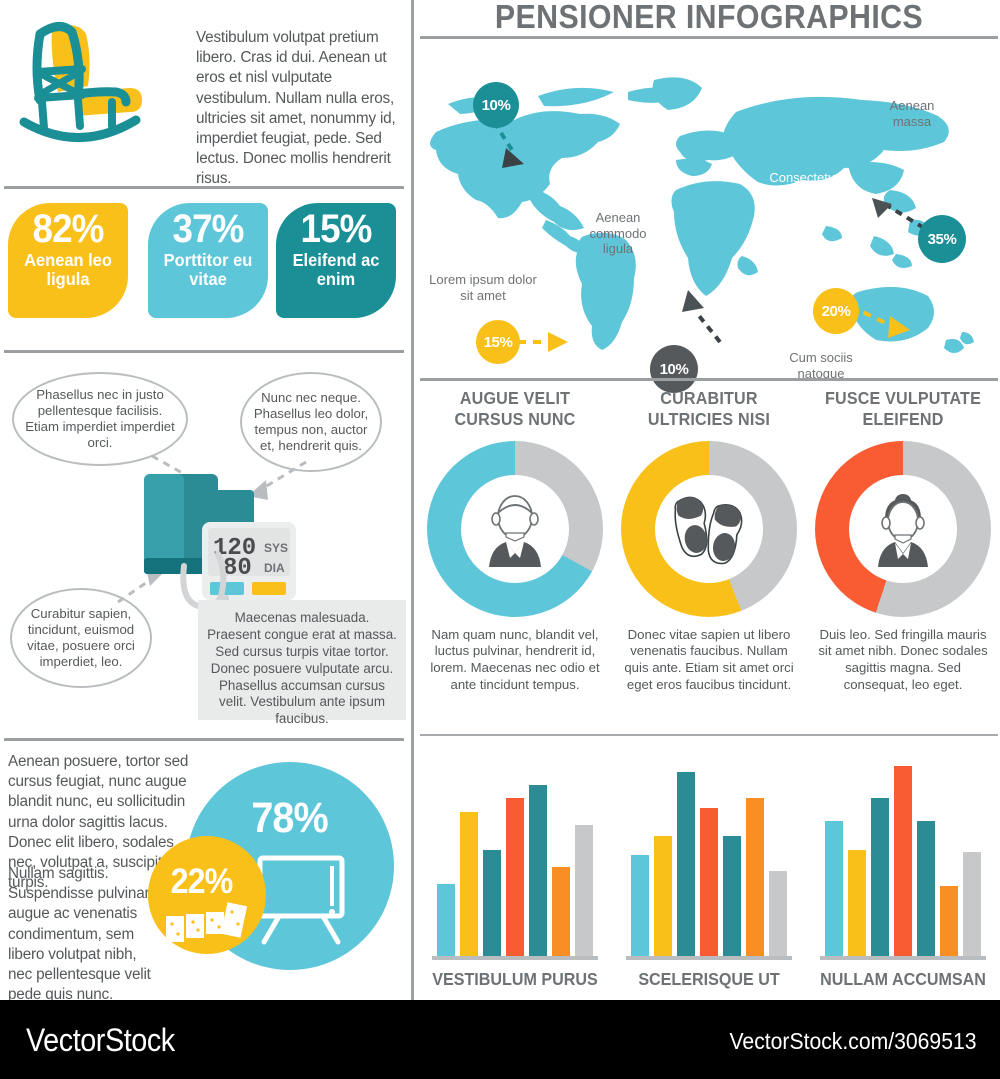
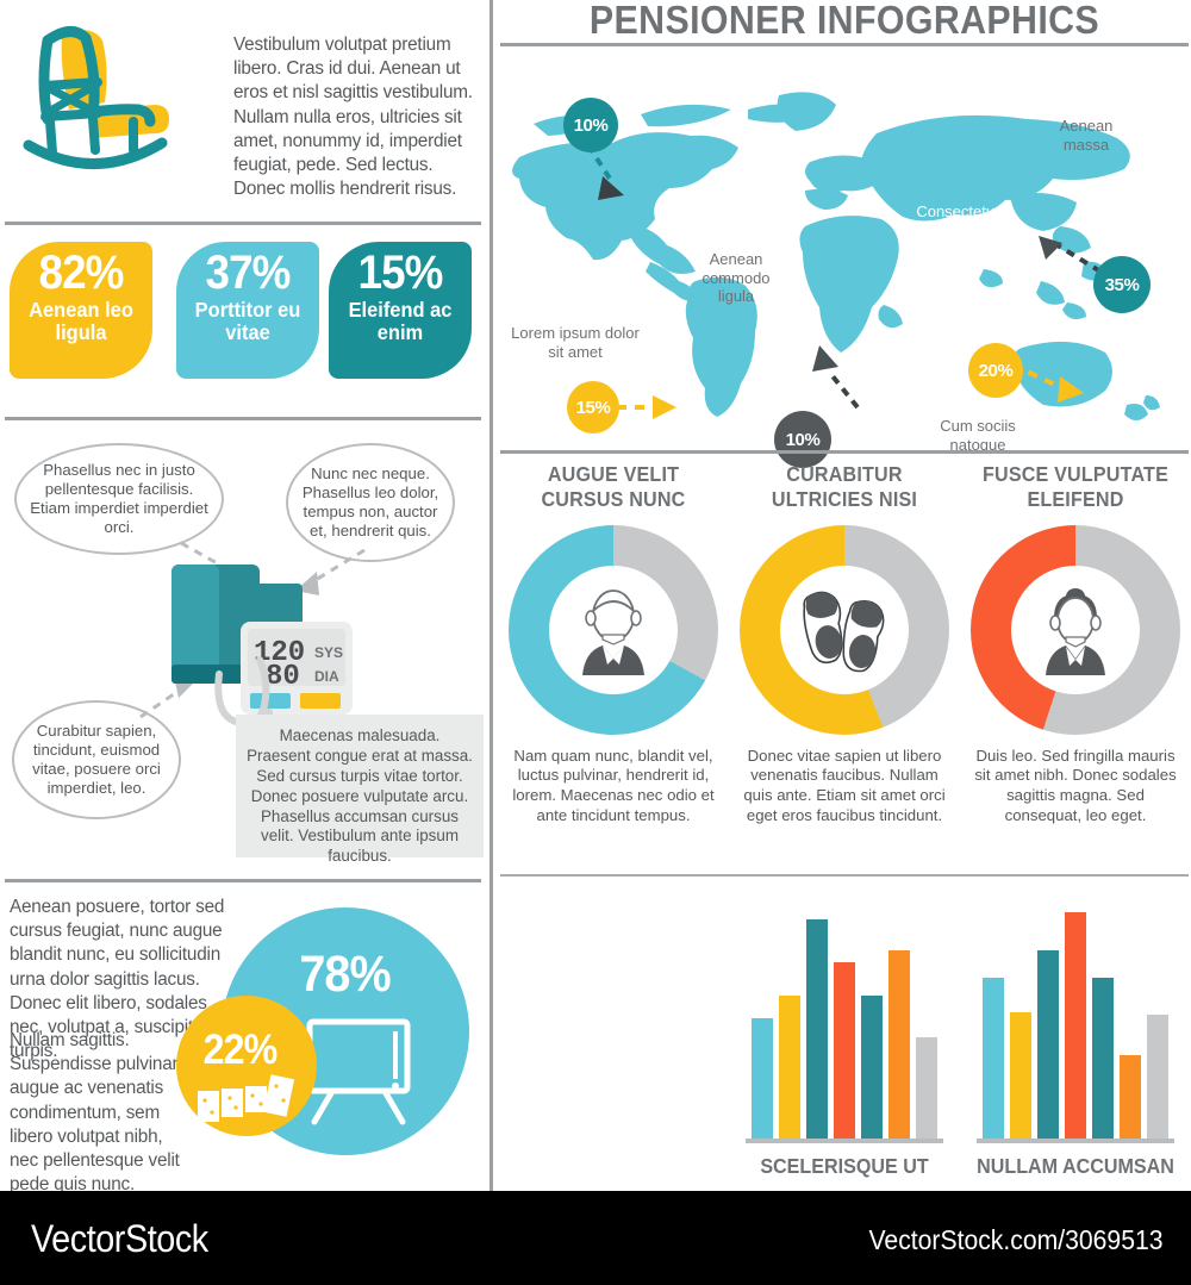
- Vestibulum volutpat pretium libero. Cras id dui. Aenean ut eros et nisl vulputate vestibulum. Nullam nulla eros, ultricies sit amet, nonummy id, imperdiet feugiat, pede. Sed lectus. Donec mollis hendrerit risus.
+ Vestibulum volutpat pretium libero. Cras id dui. Aenean ut eros et nisl sagittis vestibulum. Nullam nulla eros, ultricies sit amet, nonummy id, imperdiet feugiat, pede. Sed lectus. Donec mollis hendrerit risus.
  82%
  Aenean leo ligula
  37%
  Porttitor eu vitae
  15%
  Eleifend ac enim
  Phasellus nec in justo pellentesque facilisis. Etiam imperdiet imperdiet orci.
  Nunc nec neque. Phasellus leo dolor, tempus non, auctor et, hendrerit quis.
  Curabitur sapien, tincidunt, euismod vitae, posuere orci imperdiet, leo.
  120
  SYS
  80
  DIA
  Maecenas malesuada. Praesent congue erat at massa. Sed cursus turpis vitae tortor. Donec posuere vulputate arcu. Phasellus accumsan cursus velit. Vestibulum ante ipsum faucibus.
  Aenean posuere, tortor sed cursus feugiat, nunc augue blandit nunc, eu sollicitudin urna dolor sagittis lacus. Donec elit libero, sodales nec, volutpat a, suscip turpis.
  Nullam sagittis. Suspendisse pulvinar augue ac venenatis condimentum, sem libero volutpat nibh, nec pellentesque velit pede quis nunc.
  78%
  22%
  PENSIONER INFOGRAPHICS
  10%
  15%
  10%
  20%
  35%
  Aenean massa
  Consectetuer adipiscing elit
  Aenean commodo ligula
  Lorem ipsum dolor sit amet
  Cum sociis natoque
  AUGUE VELIT CURSUS NUNC
  Nam quam nunc, blandit vel, luctus pulvinar, hendrerit id, lorem. Maecenas nec odio et ante tincidunt tempus.
  CURABITUR ULTRICIES NISI
  Donec vitae sapien ut libero venenatis faucibus. Nullam quis ante. Etiam sit amet orci eget eros faucibus tincidunt.
  FUSCE VULPUTATE ELEIFEND
  Duis leo. Sed fringilla mauris sit amet nibh. Donec sodales sagittis magna. Sed consequat, leo eget.
- VESTIBULUM PURUS
  SCELERISQUE UT
  NULLAM ACCUMSAN
  VectorStock
  VectorStock.com/3069513
